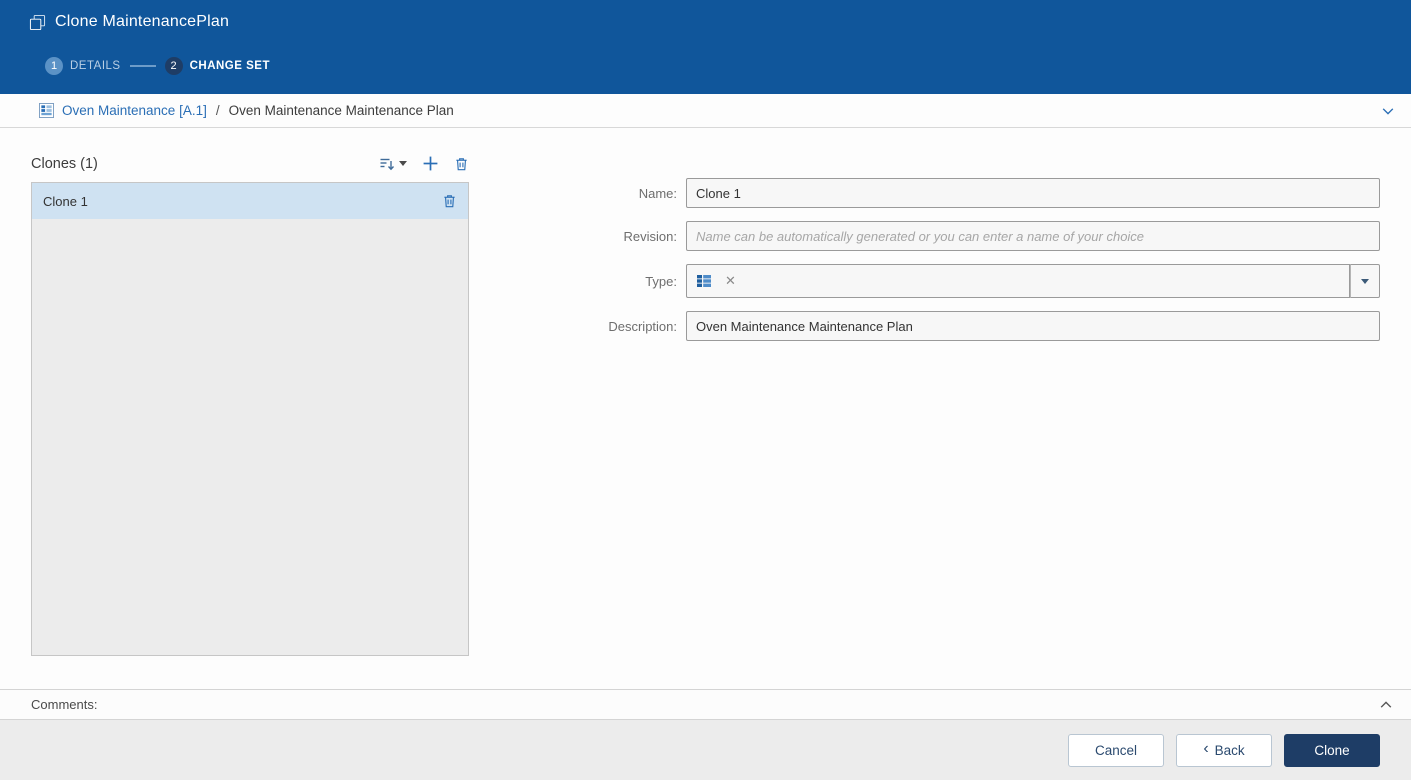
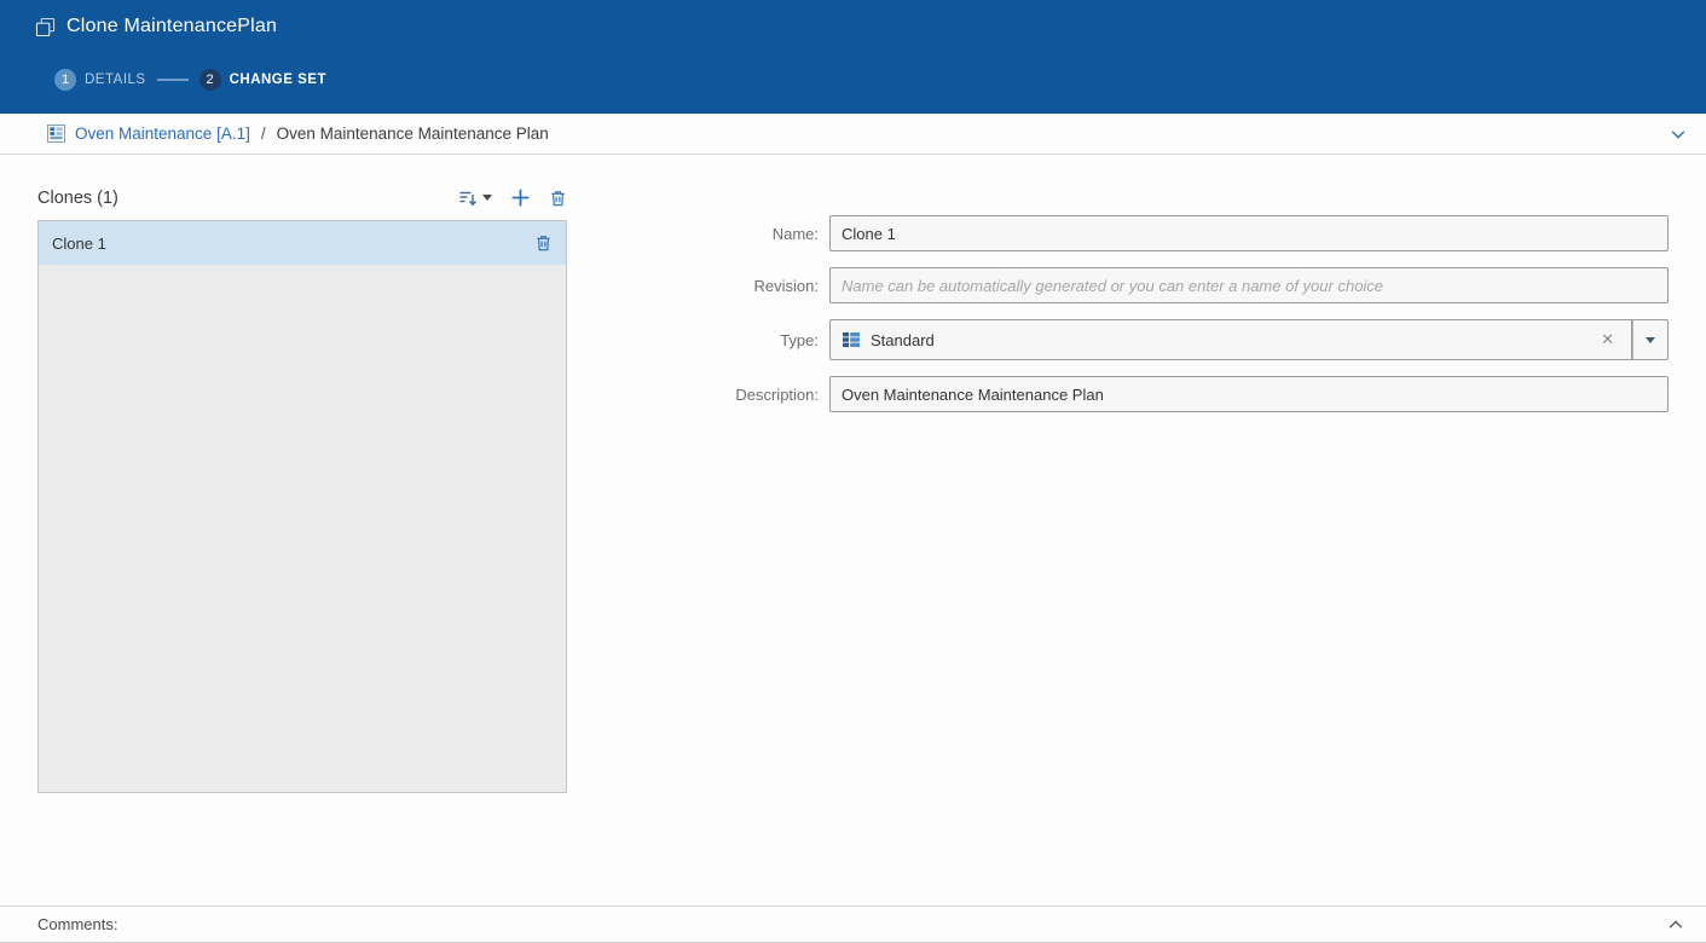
  Clone MaintenancePlan
  1
  DETAILS
  2
  CHANGE SET
  Oven Maintenance [A.1]
  /
  Oven Maintenance Maintenance Plan
  Clones (1)
  Clone 1
  Name:
  Clone 1
  Revision:
  Name can be automatically generated or you can enter a name of your choice
  Type:
+ Standard
  ✕
  Description:
  Oven Maintenance Maintenance Plan
  Comments:
- Cancel
- ‹
- Back
- Clone
